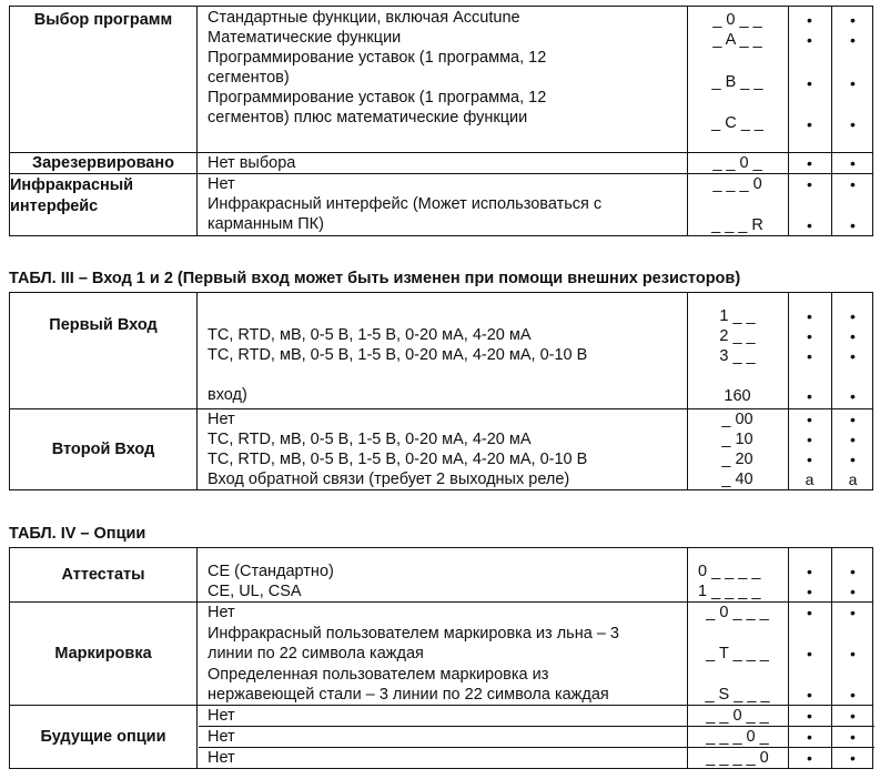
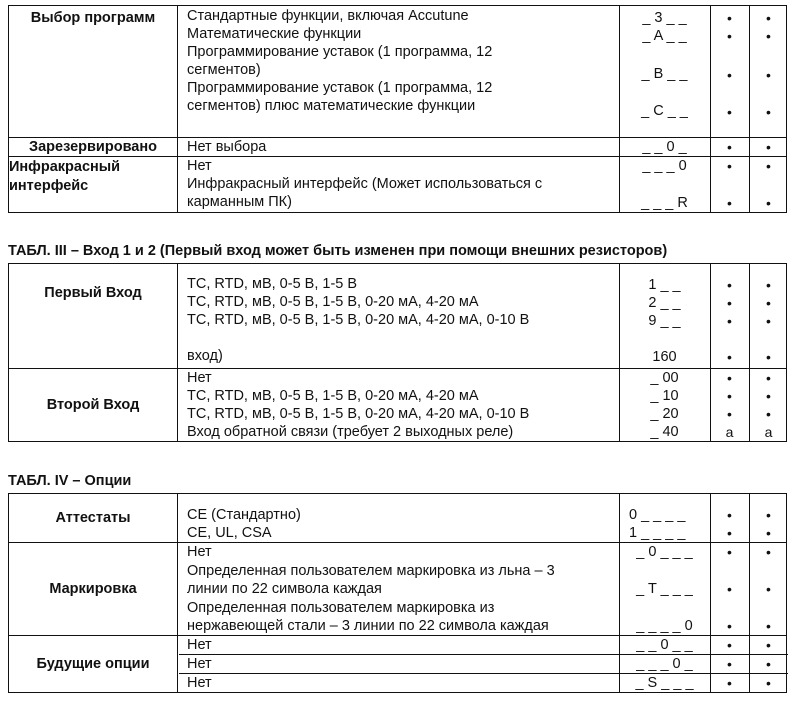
  Выбор программ
  Стандартные функции, включая Accutune
  Математические функции
  Программирование уставок (1 программа, 12
  сегментов)
  Программирование уставок (1 программа, 12
  сегментов) плюс математические функции
- _ 0 _ _
+ _ 3 _ _
  _ A _ _
  _ B _ _
  _ C _ _
  •
  •
  •
  •
  •
  •
  •
  •
  Зарезервировано
  Нет выбора
  _ _ 0 _
  •
  •
  Инфракрасный
  интерфейс
  Нет
  Инфракрасный интерфейс (Может использоваться с
  карманным ПК)
  _ _ _ 0
  _ _ _ R
  •
  •
  •
  •
  ТАБЛ. III – Вход 1 и 2 (Первый вход может быть изменен при помощи внешних резисторов)
  Первый Вход
+ TC, RTD, мВ, 0-5 В, 1-5 В
  TC, RTD, мВ, 0-5 В, 1-5 В, 0-20 мА, 4-20 мА
  TC, RTD, мВ, 0-5 В, 1-5 В, 0-20 мА, 4-20 мА, 0-10 В
  вход)
  1 _ _
  2 _ _
- 3 _ _
+ 9 _ _
  160
  •
  •
  •
  •
  •
  •
  •
  •
  Второй Вход
  Нет
  TC, RTD, мВ, 0-5 В, 1-5 В, 0-20 мА, 4-20 мА
  TC, RTD, мВ, 0-5 В, 1-5 В, 0-20 мА, 4-20 мА, 0-10 В
  Вход обратной связи (требует 2 выходных реле)
  _ 00
  _ 10
  _ 20
  _ 40
  •
  •
  •
  a
  •
  •
  •
  a
  ТАБЛ. IV – Опции
  Аттестаты
  CE (Стандартно)
  CE, UL, CSA
  0 _ _ _ _
  1 _ _ _ _
  •
  •
  •
  •
  Маркировка
  Нет
- Инфракрасный пользователем маркировка из льна – 3
+ Определенная пользователем маркировка из льна – 3
  линии по 22 символа каждая
  Определенная пользователем маркировка из
  нержавеющей стали – 3 линии по 22 символа каждая
  _ 0 _ _ _
  _ T _ _ _
- _ S _ _ _
+ _ _ _ _ 0
  •
  •
  •
  •
  •
  •
  Будущие опции
  Нет
  Нет
  Нет
  _ _ 0 _ _
  _ _ _ 0 _
- _ _ _ _ 0
+ _ S _ _ _
  •
  •
  •
  •
  •
  •
